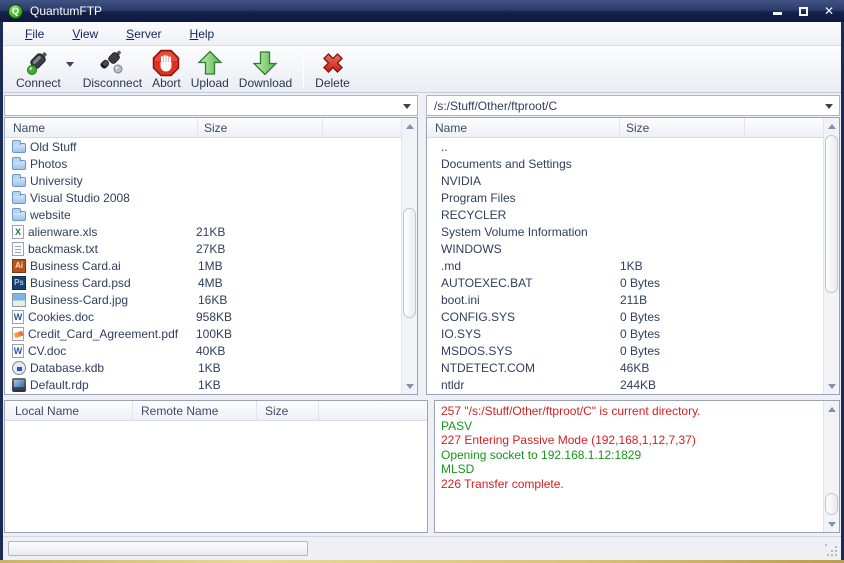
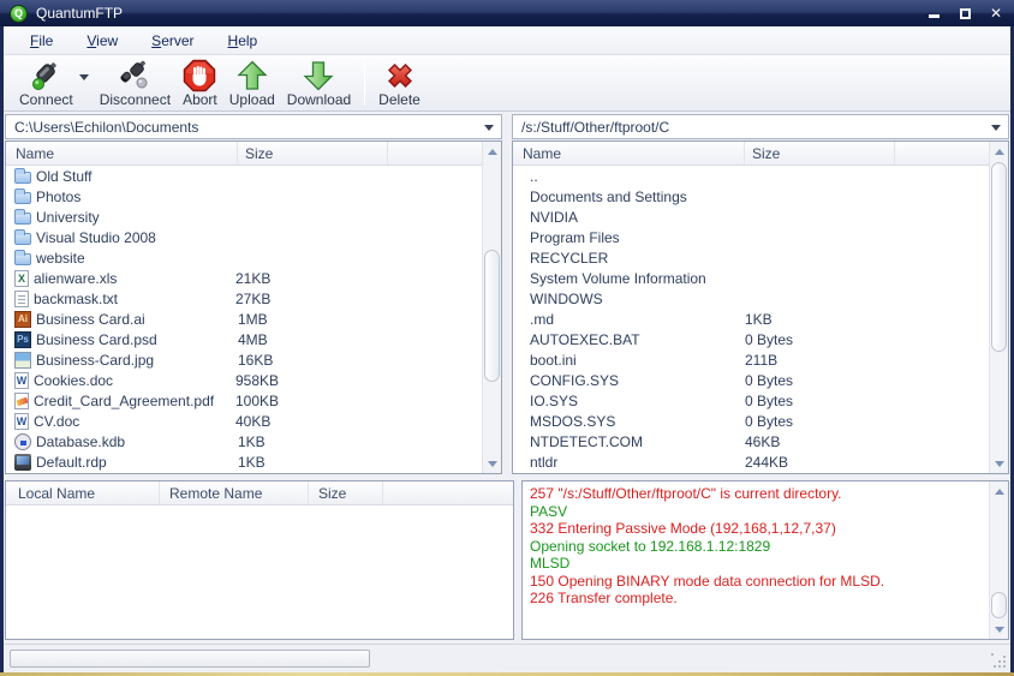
  Q
  QuantumFTP
  ✕
  File
  View
  Server
  Help
  Connect
  Disconnect
  Abort
  Upload
  Download
  Delete
+ C:\Users\Echilon\Documents
  /s:/Stuff/Other/ftproot/C
  Name
  Size
  Old Stuff
  Photos
  University
  Visual Studio 2008
  website
  alienware.xls
  21KB
  backmask.txt
  27KB
  Business Card.ai
  1MB
  Business Card.psd
  4MB
  Business-Card.jpg
  16KB
  Cookies.doc
  958KB
  Credit_Card_Agreement.pdf
  100KB
  CV.doc
  40KB
  Database.kdb
  1KB
  Default.rdp
  1KB
  Name
  Size
  ..
  Documents and Settings
  NVIDIA
  Program Files
  RECYCLER
  System Volume Information
  WINDOWS
  .md
  1KB
  AUTOEXEC.BAT
  0 Bytes
  boot.ini
  211B
  CONFIG.SYS
  0 Bytes
  IO.SYS
  0 Bytes
  MSDOS.SYS
  0 Bytes
  NTDETECT.COM
  46KB
  ntldr
  244KB
  Local Name
  Remote Name
  Size
  257 "/s:/Stuff/Other/ftproot/C" is current directory.
  PASV
- 227 Entering Passive Mode (192,168,1,12,7,37)
+ 332 Entering Passive Mode (192,168,1,12,7,37)
  Opening socket to 192.168.1.12:1829
  MLSD
+ 150 Opening BINARY mode data connection for MLSD.
  226 Transfer complete.
